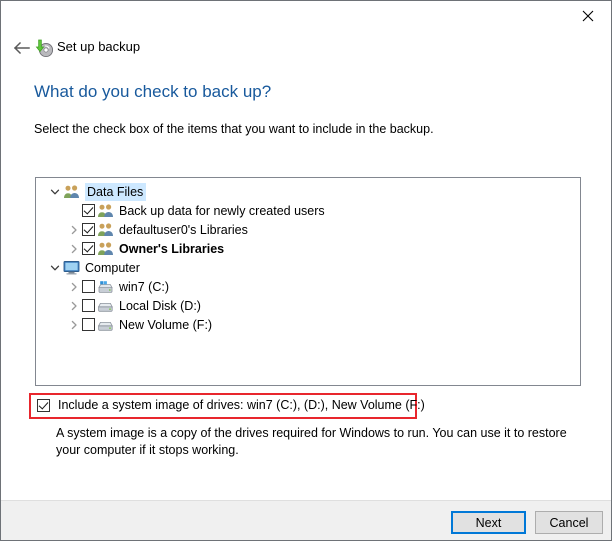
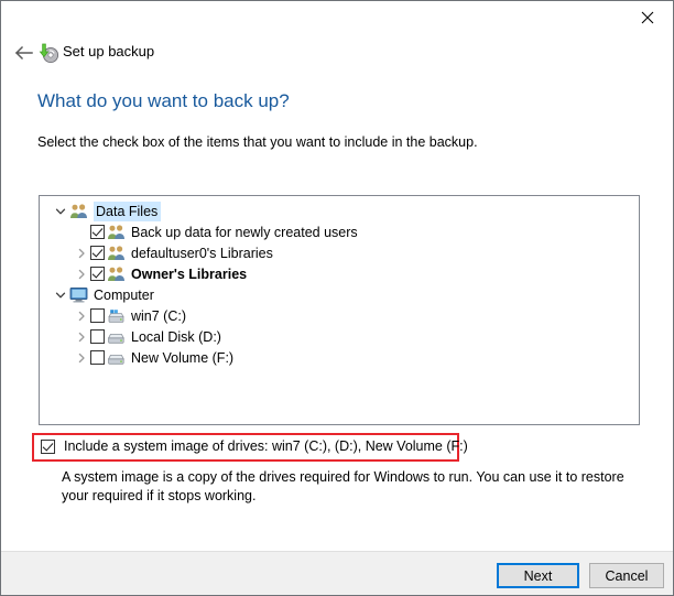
  Set up backup
- What do you check to back up?
+ What do you want to back up?
  Select the check box of the items that you want to include in the backup.
  Data Files
  Back up data for newly created users
  defaultuser0's Libraries
  Owner's Libraries
  Computer
  win7 (C:)
  Local Disk (D:)
  New Volume (F:)
  Include a system image of drives: win7 (C:), (D:), New Volume (F:)
- A system image is a copy of the drives required for Windows to run. You can use it to restore your computer if it stops working.
+ A system image is a copy of the drives required for Windows to run. You can use it to restore your required if it stops working.
  Next
  Cancel
